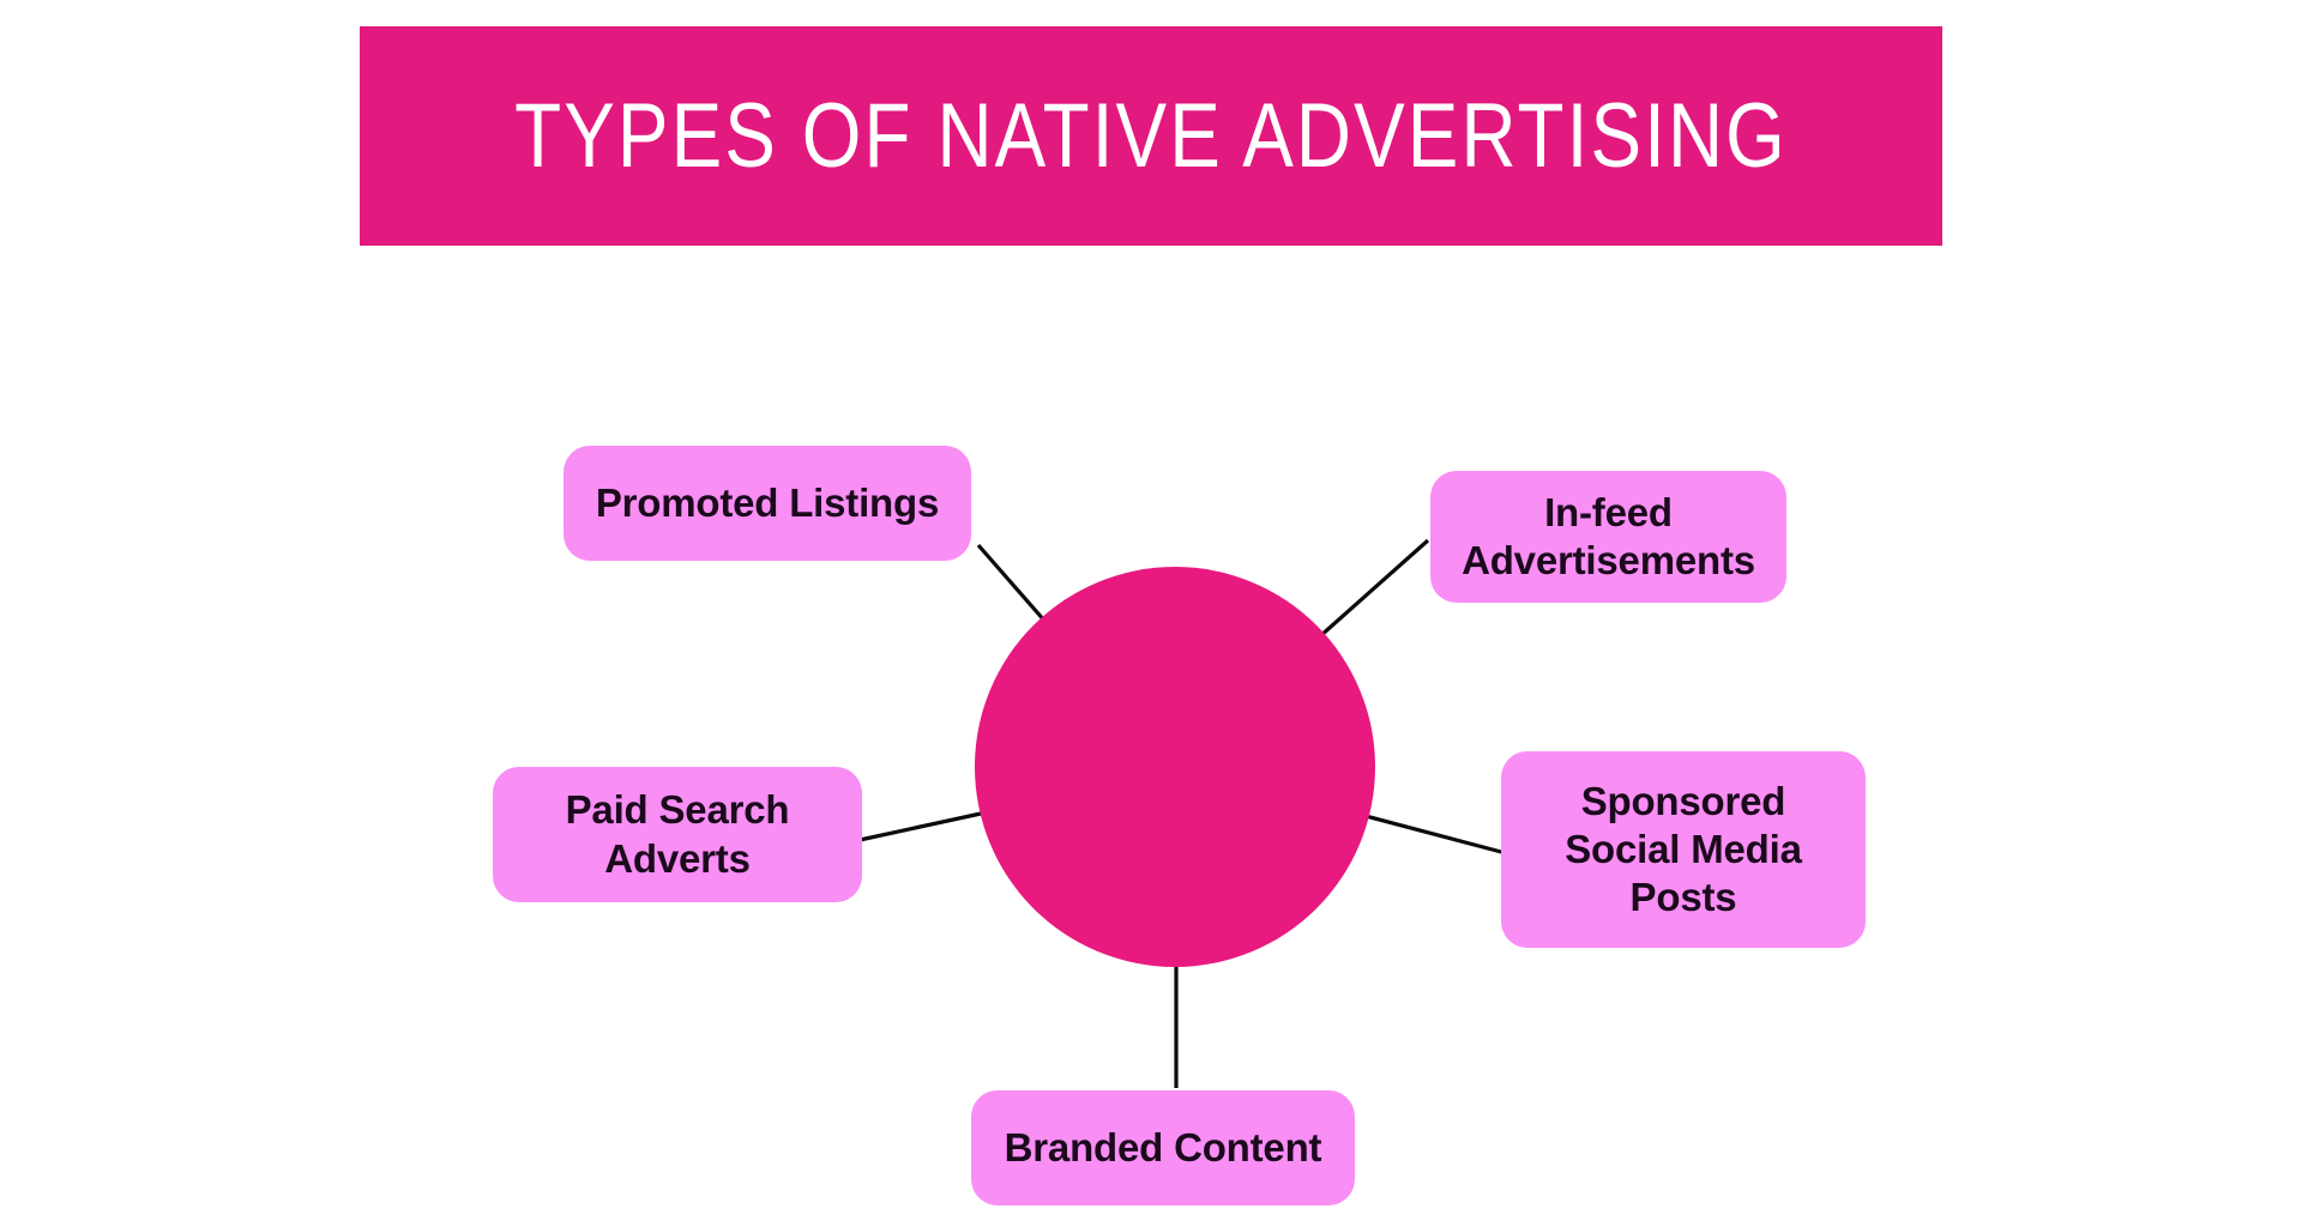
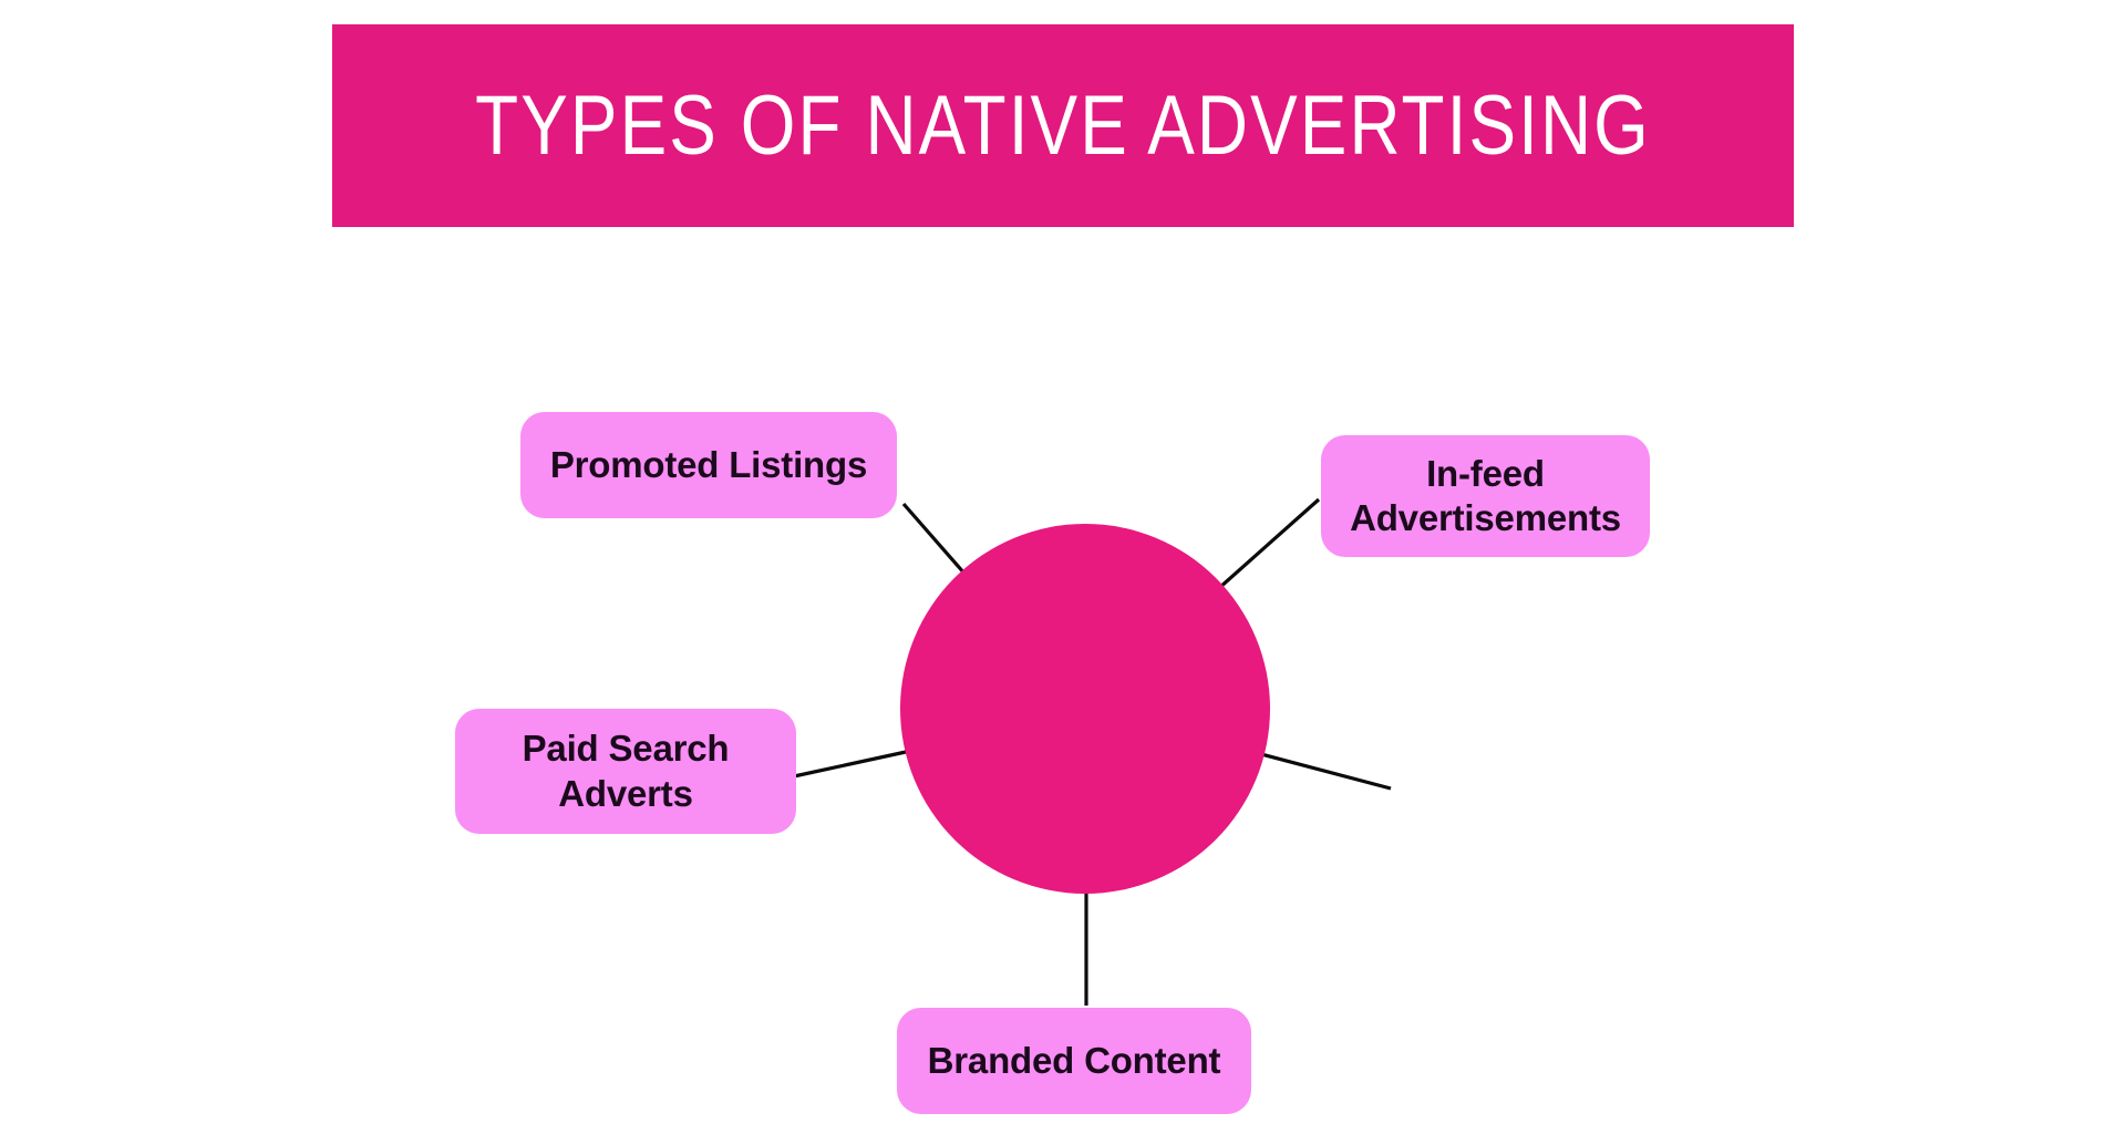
  TYPES OF NATIVE ADVERTISING
  Promoted Listings
  In-feed
  Advertisements
- Sponsored
- Social Media
- Posts
  Paid Search
  Adverts
  Branded Content
